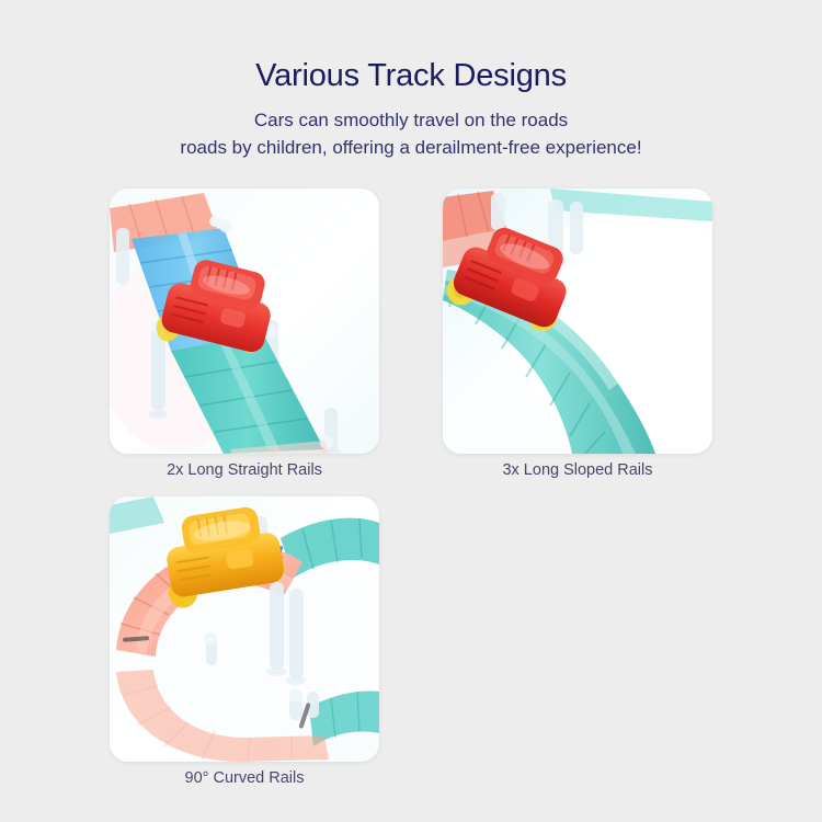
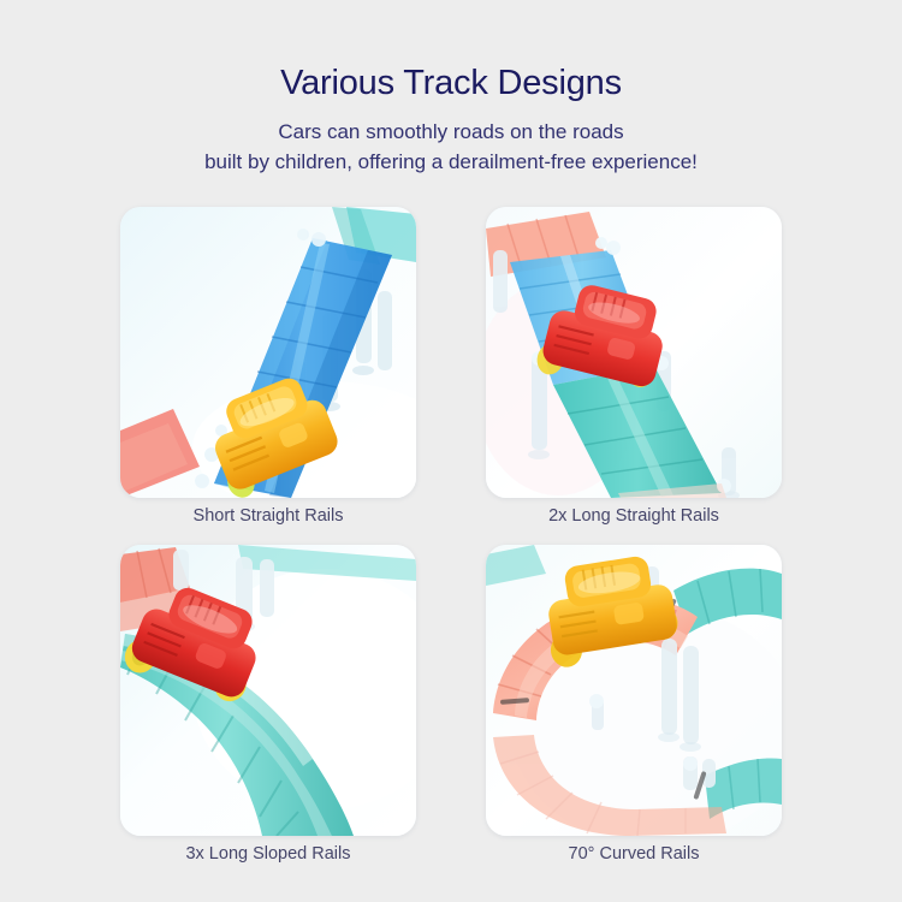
  Various Track Designs
- Cars can smoothly travel on the roads
+ Cars can smoothly roads on the roads
- roads by children, offering a derailment-free experience!
+ built by children, offering a derailment-free experience!
+ Short Straight Rails
  2x Long Straight Rails
  3x Long Sloped Rails
- 90° Curved Rails
+ 70° Curved Rails
